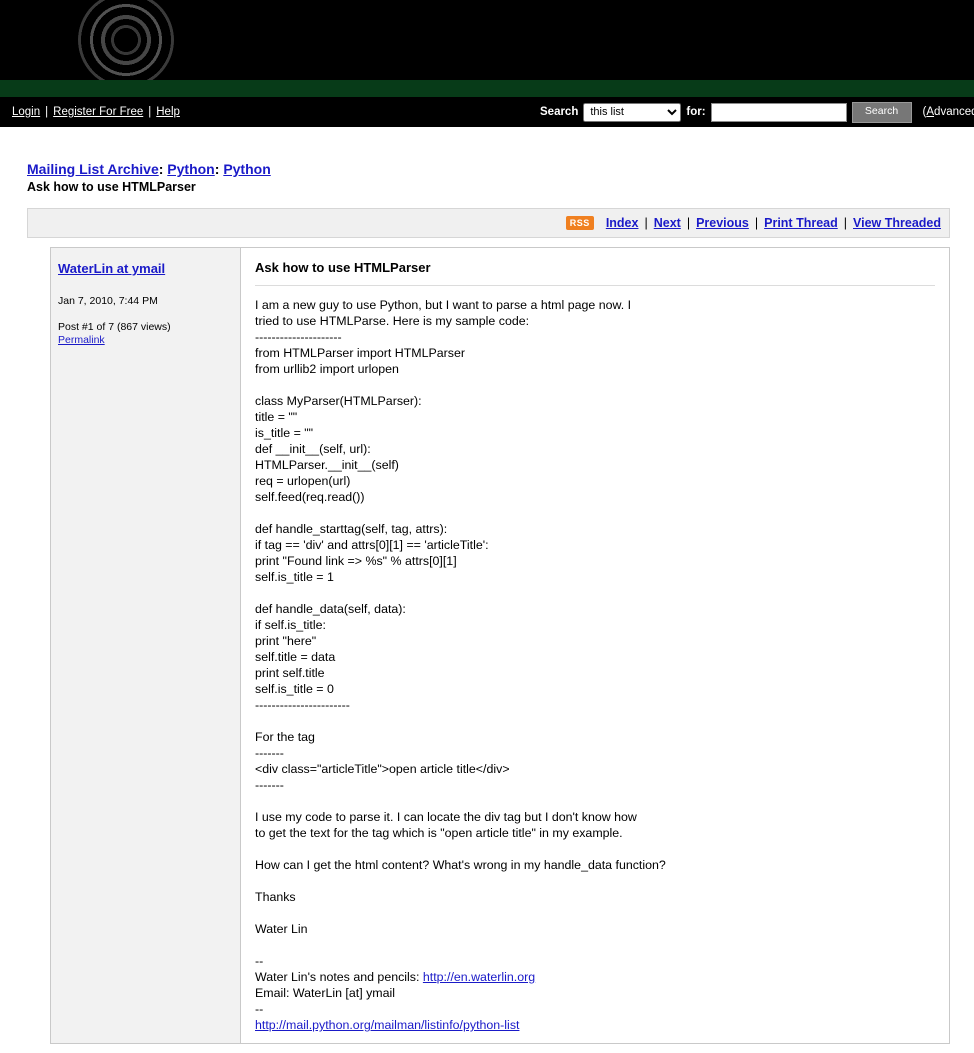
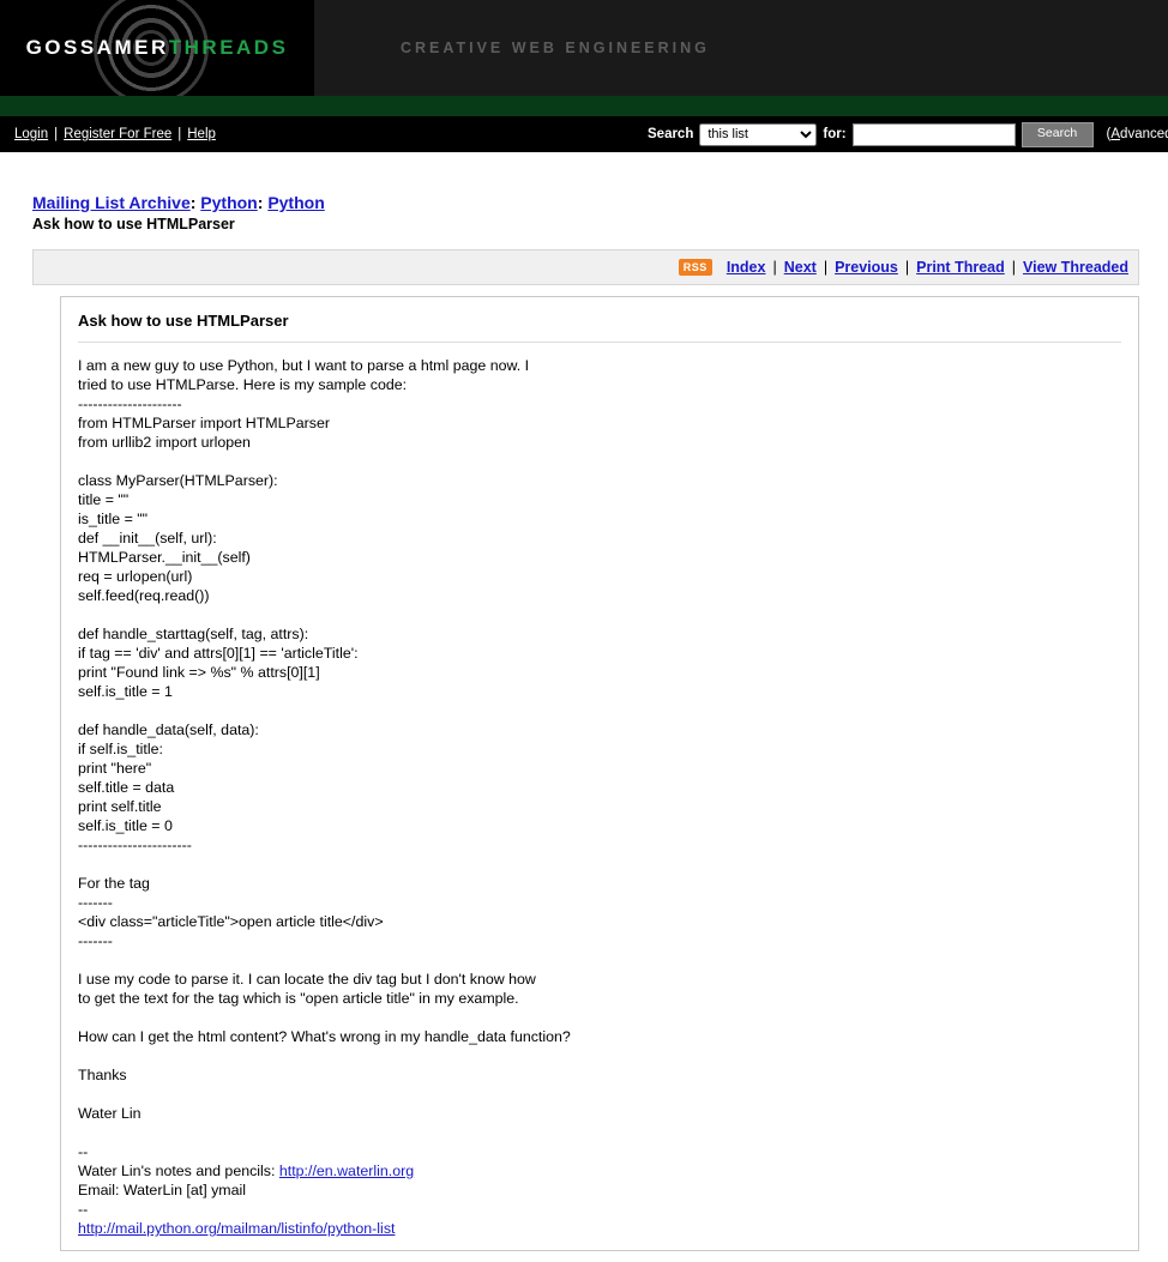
+ GOSSAMERTHREADS
+ CREATIVE WEB ENGINEERING
  Login
  |
  Register For Free
  |
  Help
  Search
  this list
  for:
  Search
  (Advance
  Mailing List Archive: Python: Python
  Ask how to use HTMLParser
  RSS
  Index
  |
  Next
  |
  Previous
  |
  Print Thread
  |
  View Threaded
- WaterLin at ymail
- Jan 7, 2010, 7:44 PM
- Post #1 of 7 (867 views)
- Permalink
  Ask how to use HTMLParser
  I am a new guy to use Python, but I want to parse a html page now. I
  tried to use HTMLParse. Here is my sample code:
  ---------------------
  from HTMLParser import HTMLParser
  from urllib2 import urlopen
  class MyParser(HTMLParser):
  title = ""
  is_title = ""
  def __init__(self, url):
  HTMLParser.__init__(self)
  req = urlopen(url)
  self.feed(req.read())
  def handle_starttag(self, tag, attrs):
  if tag == 'div' and attrs[0][1] == 'articleTitle':
  print "Found link => %s" % attrs[0][1]
  self.is_title = 1
  def handle_data(self, data):
  if self.is_title:
  print "here"
  self.title = data
  print self.title
  self.is_title = 0
  -----------------------
  For the tag
  -------
  <div class="articleTitle">open article title</div>
  -------
  I use my code to parse it. I can locate the div tag but I don't know how
  to get the text for the tag which is "open article title" in my example.
  How can I get the html content? What's wrong in my handle_data function?
  Thanks
  Water Lin
  --
  Water Lin's notes and pencils: http://en.waterlin.org
  Email: WaterLin [at] ymail
  --
  http://mail.python.org/mailman/listinfo/python-list
